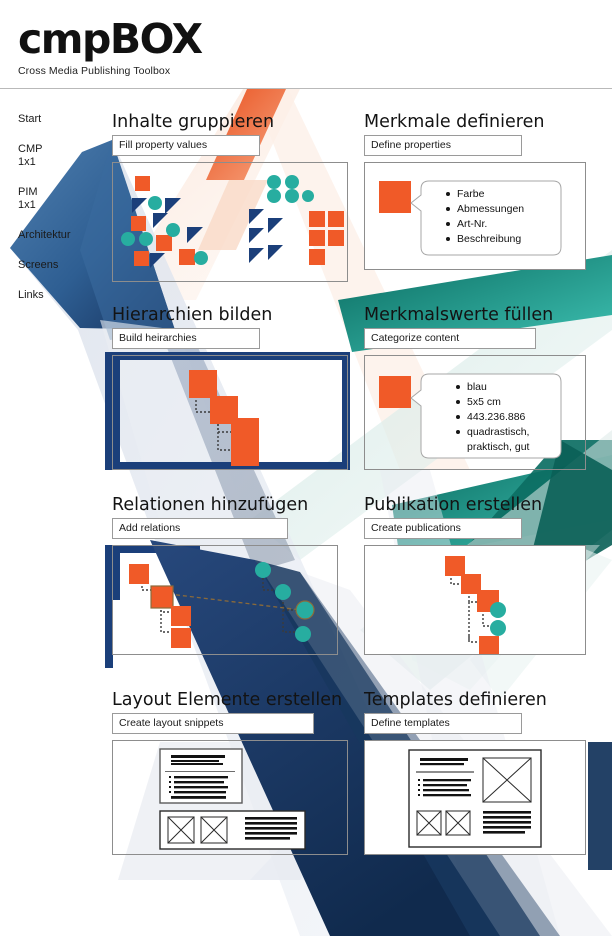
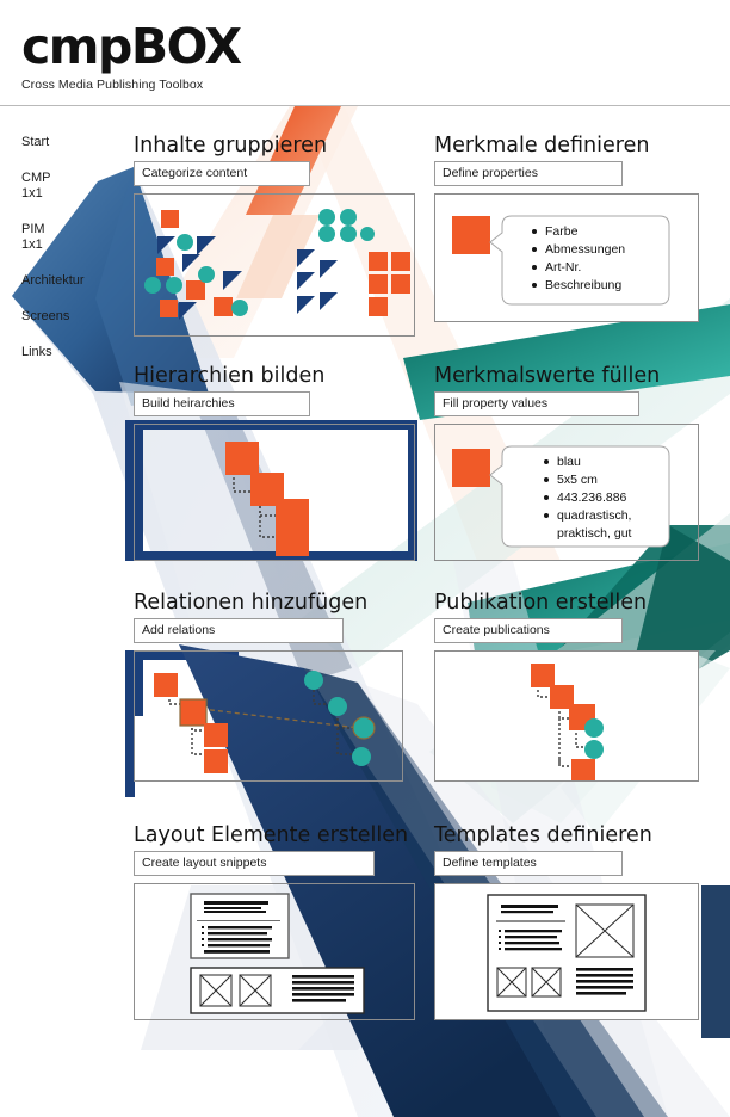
  cmpBOX
  Cross Media Publishing Toolbox
  Start
  CMP
  1x1
  PIM
  1x1
  Architektur
  Screens
  Links
  Inhalte gruppieren
- Fill property values
+ Categorize content
  Merkmale definieren
  Define properties
  Farbe
  Abmessungen
  Art-Nr.
  Beschreibung
  Hierarchien bilden
  Build heirarchies
  Merkmalswerte füllen
- Categorize content
+ Fill property values
  blau
  5x5 cm
  443.236.886
  quadrastisch, praktisch, gut
  Relationen hinzufügen
  Add relations
  Publikation erstellen
  Create publications
  Layout Elemente erstellen
  Create layout snippets
  Templates definieren
  Define templates
